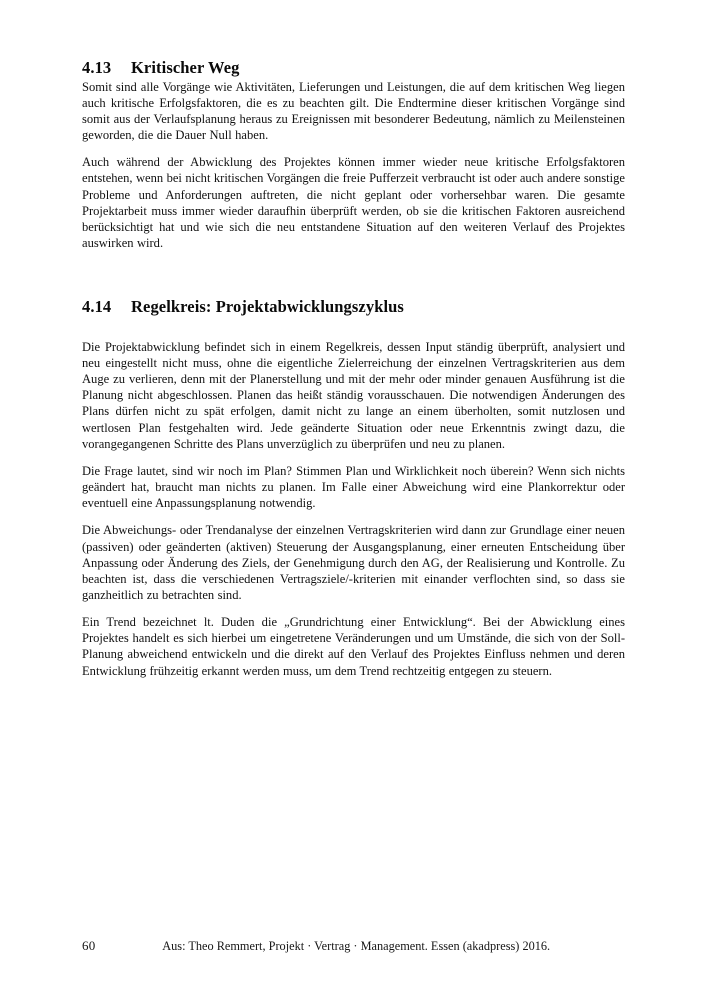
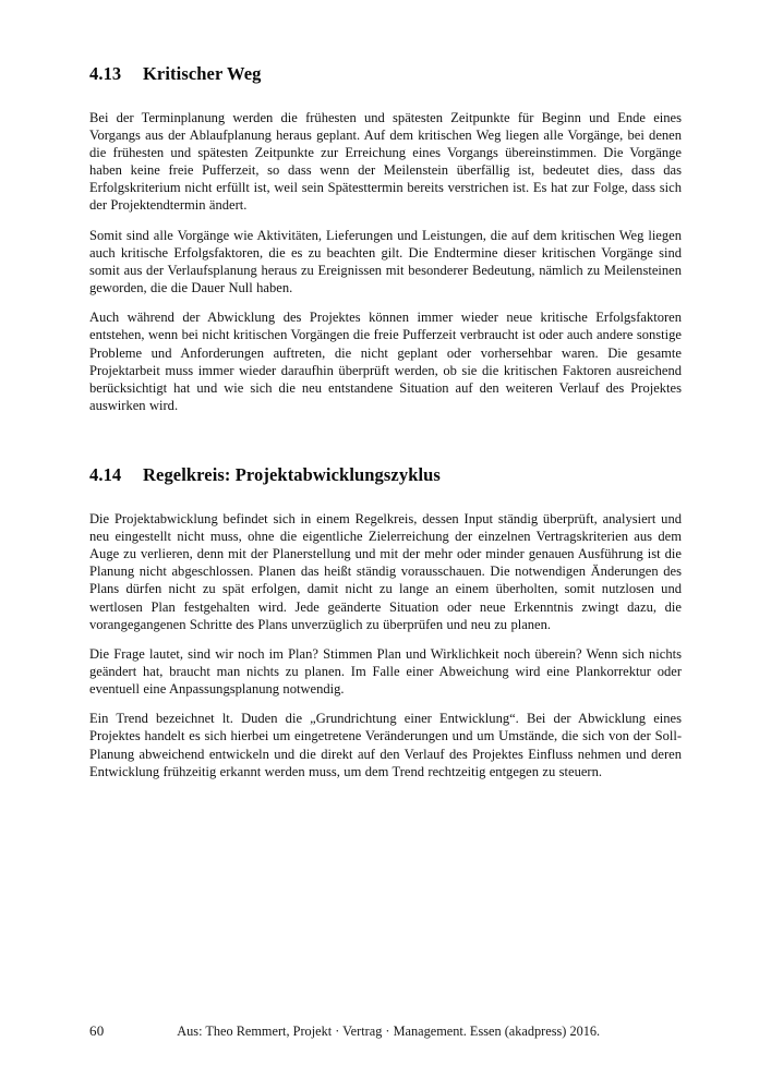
  4.13
  Kritischer Weg
+ Bei der Terminplanung werden die frühesten und spätesten Zeitpunkte für Beginn und Ende eines Vorgangs aus der Ablaufplanung heraus geplant. Auf dem kritischen Weg liegen alle Vorgänge, bei denen die frühesten und spätesten Zeitpunkte zur Erreichung eines Vorgangs übereinstimmen. Die Vorgänge haben keine freie Pufferzeit, so dass wenn der Meilenstein überfällig ist, bedeutet dies, dass das Erfolgskriterium nicht erfüllt ist, weil sein Spätesttermin bereits verstrichen ist. Es hat zur Folge, dass sich der Projektendtermin ändert.
  Somit sind alle Vorgänge wie Aktivitäten, Lieferungen und Leistungen, die auf dem kritischen Weg liegen auch kritische Erfolgsfaktoren, die es zu beachten gilt. Die Endtermine dieser kritischen Vorgänge sind somit aus der Verlaufsplanung heraus zu Ereignissen mit besonderer Bedeutung, nämlich zu Meilensteinen geworden, die die Dauer Null haben.
  Auch während der Abwicklung des Projektes können immer wieder neue kritische Erfolgsfaktoren entstehen, wenn bei nicht kritischen Vorgängen die freie Pufferzeit verbraucht ist oder auch andere sonstige Probleme und Anforderungen auftreten, die nicht geplant oder vorhersehbar waren. Die gesamte Projektarbeit muss immer wieder daraufhin überprüft werden, ob sie die kritischen Faktoren ausreichend berücksichtigt hat und wie sich die neu entstandene Situation auf den weiteren Verlauf des Projektes auswirken wird.
  4.14
  Regelkreis: Projektabwicklungszyklus
  Die Projektabwicklung befindet sich in einem Regelkreis, dessen Input ständig überprüft, analysiert und neu eingestellt nicht muss, ohne die eigentliche Zielerreichung der einzelnen Vertragskriterien aus dem Auge zu verlieren, denn mit der Planerstellung und mit der mehr oder minder genauen Ausführung ist die Planung nicht abgeschlossen. Planen das heißt ständig vorausschauen. Die notwendigen Änderungen des Plans dürfen nicht zu spät erfolgen, damit nicht zu lange an einem überholten, somit nutzlosen und wertlosen Plan festgehalten wird. Jede geänderte Situation oder neue Erkenntnis zwingt dazu, die vorangegangenen Schritte des Plans unverzüglich zu überprüfen und neu zu planen.
  Die Frage lautet, sind wir noch im Plan? Stimmen Plan und Wirklichkeit noch überein? Wenn sich nichts geändert hat, braucht man nichts zu planen. Im Falle einer Abweichung wird eine Plankorrektur oder eventuell eine Anpassungsplanung notwendig.
- Die Abweichungs- oder Trendanalyse der einzelnen Vertragskriterien wird dann zur Grundlage einer neuen (passiven) oder geänderten (aktiven) Steuerung der Ausgangsplanung, einer erneuten Entscheidung über Anpassung oder Änderung des Ziels, der Genehmigung durch den AG, der Realisierung und Kontrolle. Zu beachten ist, dass die verschiedenen Vertragsziele/-kriterien mit einander verflochten sind, so dass sie ganzheitlich zu betrachten sind.
  Ein Trend bezeichnet lt. Duden die „Grundrichtung einer Entwicklung“. Bei der Abwicklung eines Projektes handelt es sich hierbei um eingetretene Veränderungen und um Umstände, die sich von der Soll-Planung abweichend entwickeln und die direkt auf den Verlauf des Projektes Einfluss nehmen und deren Entwicklung frühzeitig erkannt werden muss, um dem Trend rechtzeitig entgegen zu steuern.
  60
  Aus: Theo Remmert, Projekt · Vertrag · Management. Essen (akadpress) 2016.
